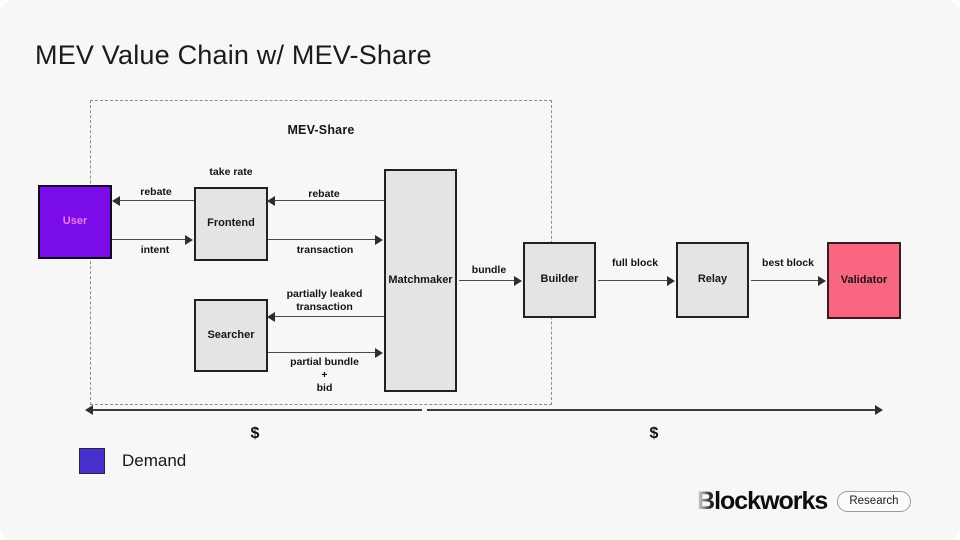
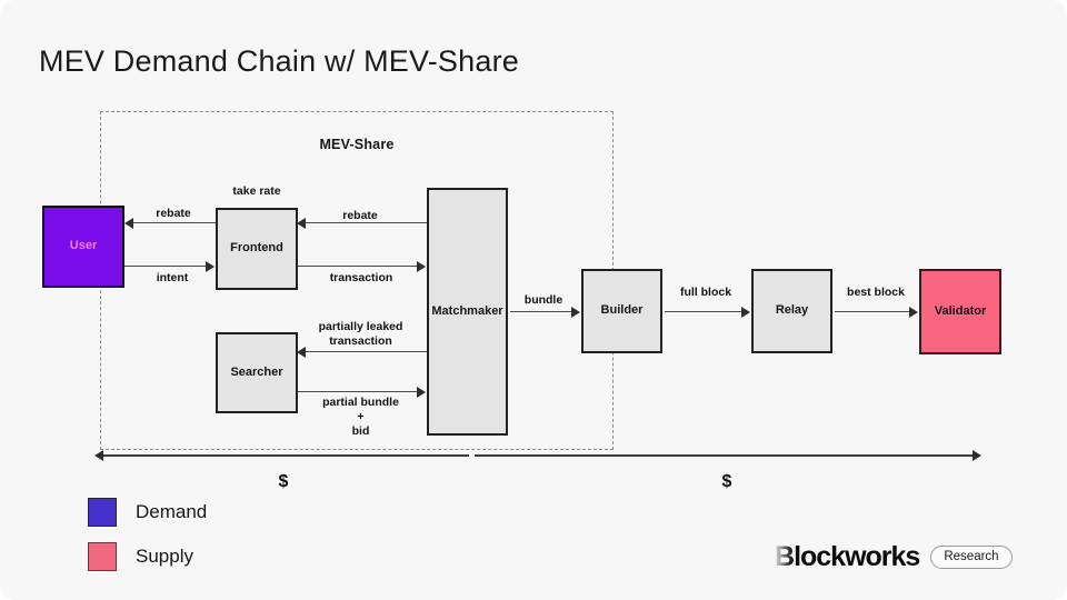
- MEV Value Chain w/ MEV-Share
+ MEV Demand Chain w/ MEV-Share
  MEV-Share
  User
  Frontend
  Searcher
  Matchmaker
  Builder
  Relay
  Validator
  rebate
  take rate
  intent
  rebate
  transaction
  partially leaked
  transaction
  partial bundle
  +
  bid
  bundle
  full block
  best block
  $
  $
  Demand
+ Supply
  Blockworks
  Research
